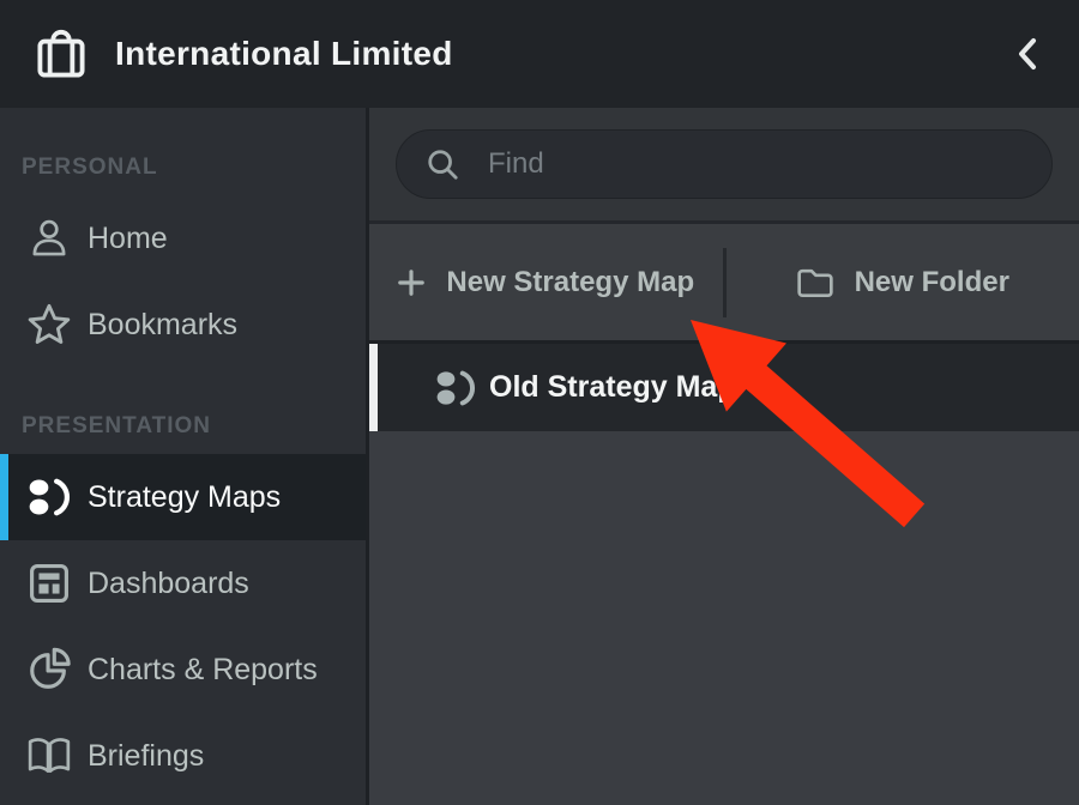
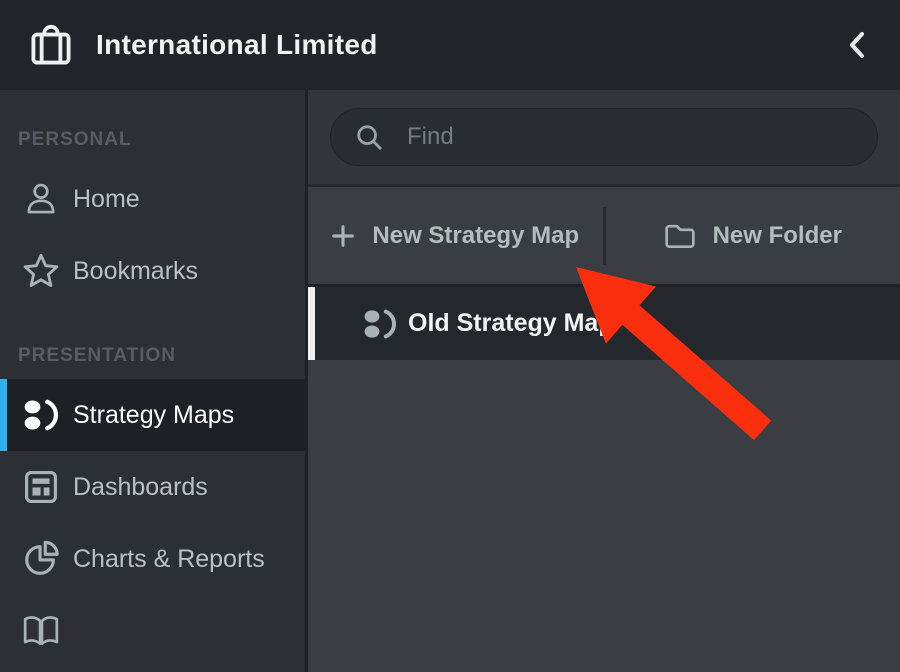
  International Limited
  PERSONAL
  Home
  Bookmarks
  PRESENTATION
  Strategy Maps
  Dashboards
  Charts & Reports
- Briefings
  Find
  New Strategy Map
  New Folder
  Old Strategy Ma
